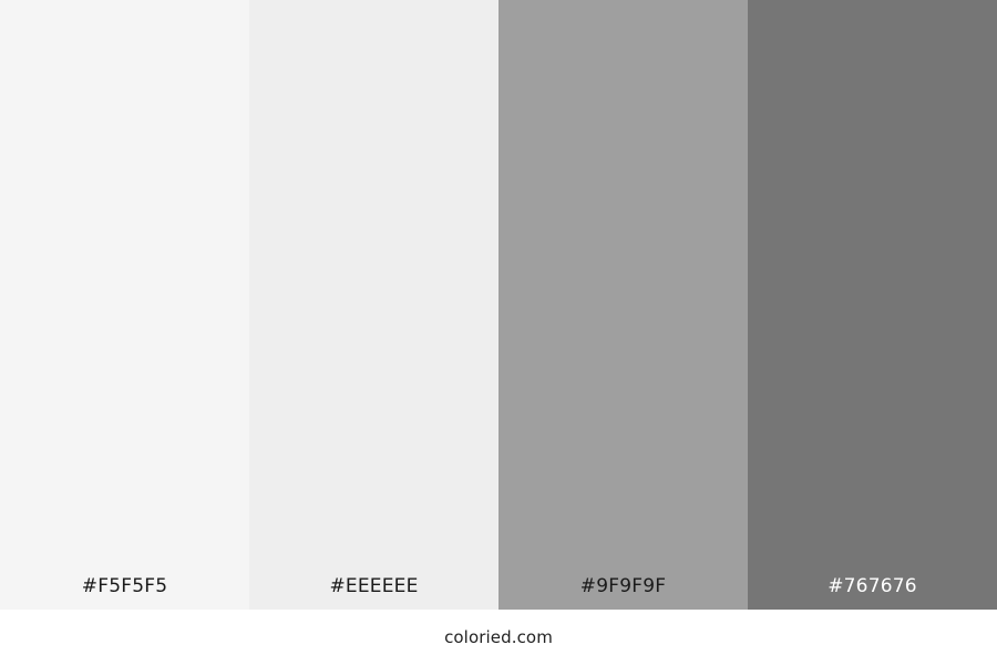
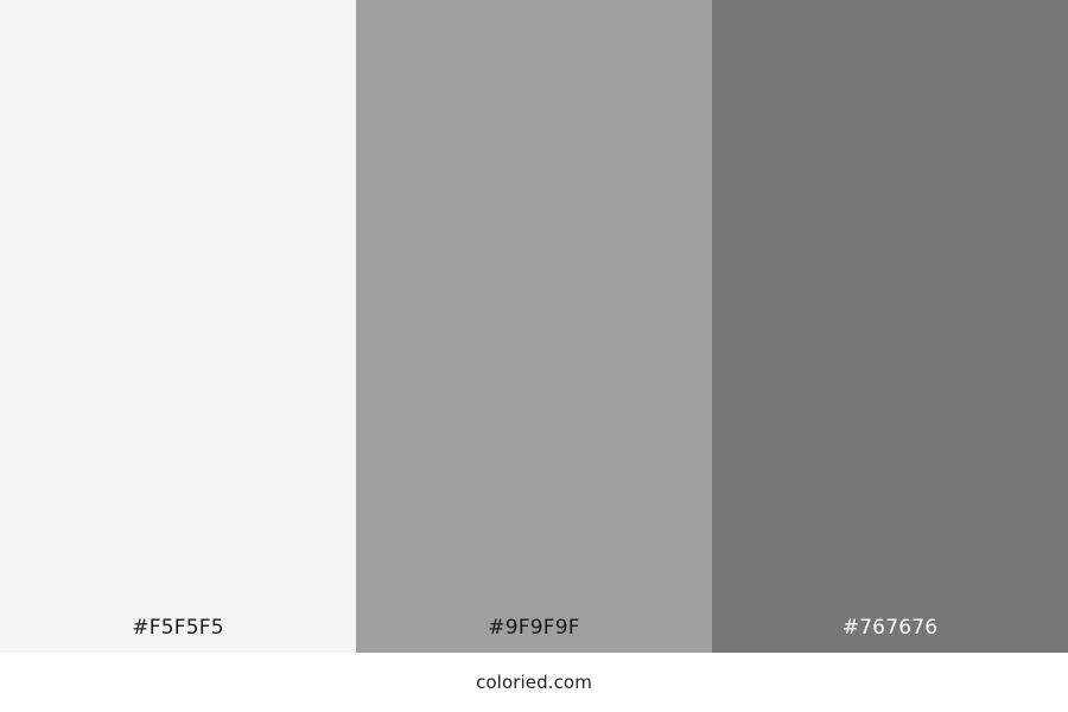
  #F5F5F5
- #EEEEEE
  #9F9F9F
  #767676
  coloried.com
